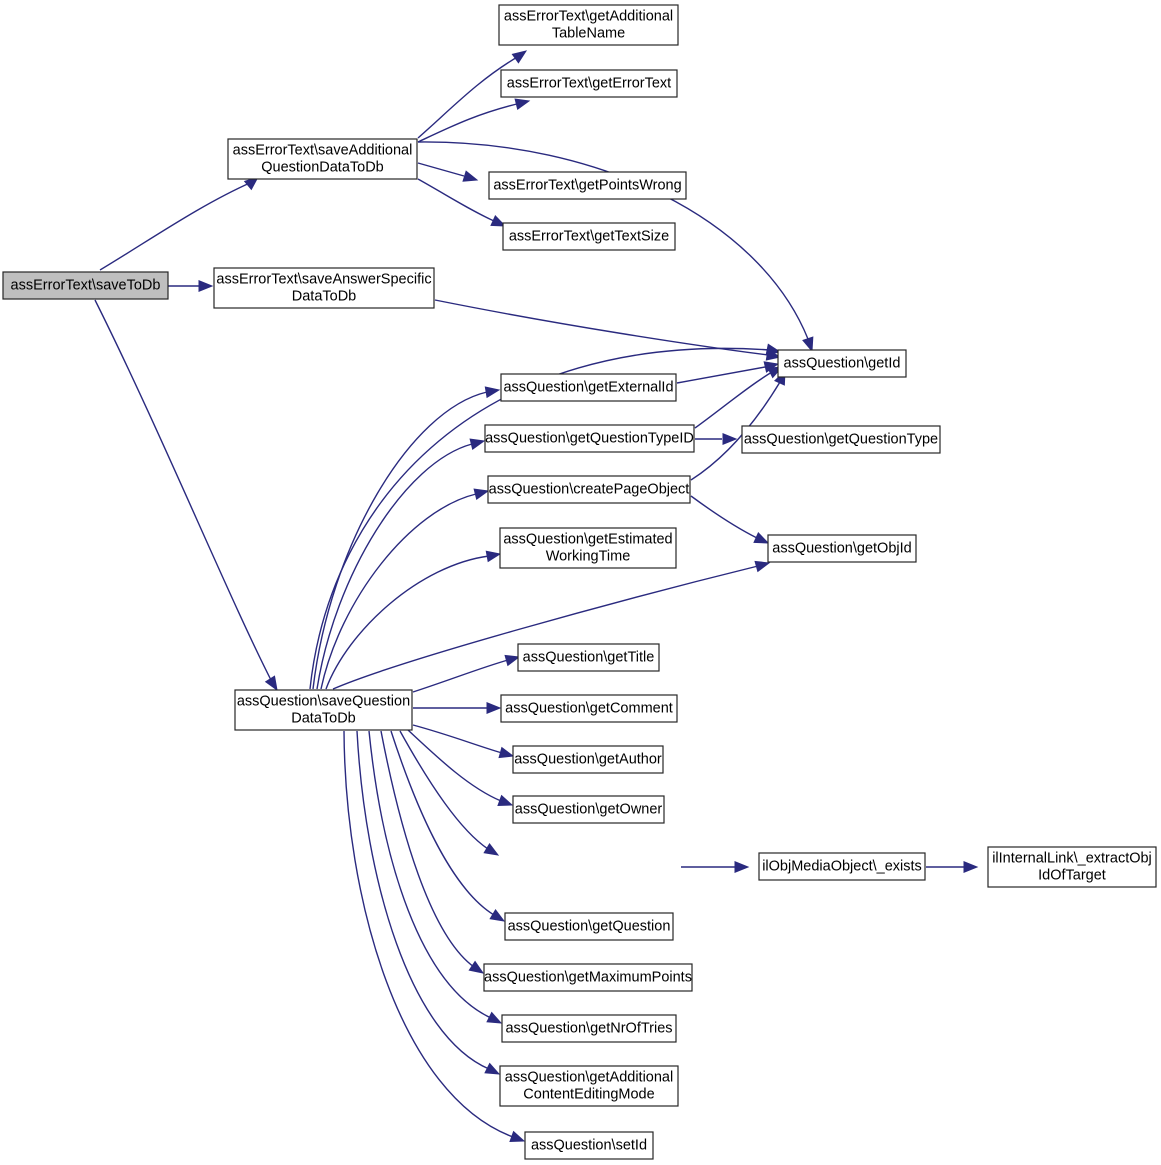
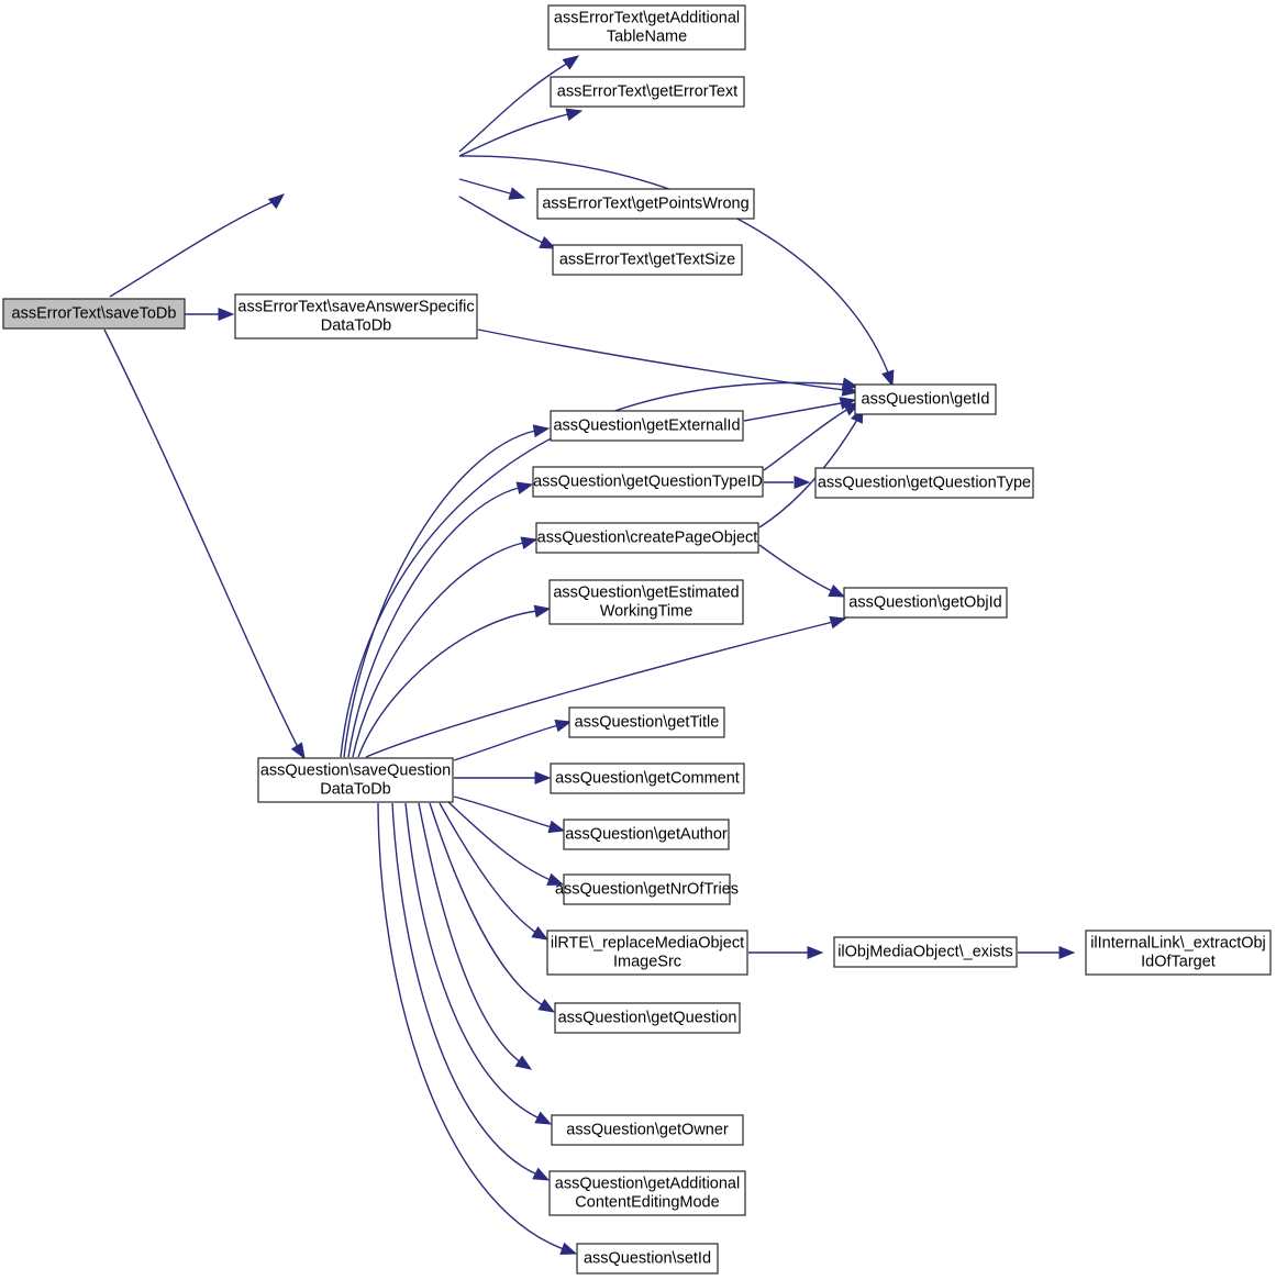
  assErrorText\saveToDb
- assErrorText\saveAdditional
- QuestionDataToDb
  assErrorText\getAdditional
  TableName
  assErrorText\getErrorText
  assErrorText\getPointsWrong
  assErrorText\getTextSize
  assErrorText\saveAnswerSpecific
  DataToDb
  assQuestion\getId
  assQuestion\getExternalId
  assQuestion\getQuestionTypeID
  assQuestion\getQuestionType
  assQuestion\createPageObject
  assQuestion\getEstimated
  WorkingTime
  assQuestion\getObjId
  assQuestion\saveQuestion
  DataToDb
  assQuestion\getTitle
  assQuestion\getComment
  assQuestion\getAuthor
- assQuestion\getOwner
+ assQuestion\getNrOfTries
+ ilRTE\_replaceMediaObject
+ ImageSrc
  ilObjMediaObject\_exists
  ilInternalLink\_extractObj
  IdOfTarget
  assQuestion\getQuestion
- assQuestion\getMaximumPoints
- assQuestion\getNrOfTries
+ assQuestion\getOwner
  assQuestion\getAdditional
  ContentEditingMode
  assQuestion\setId
